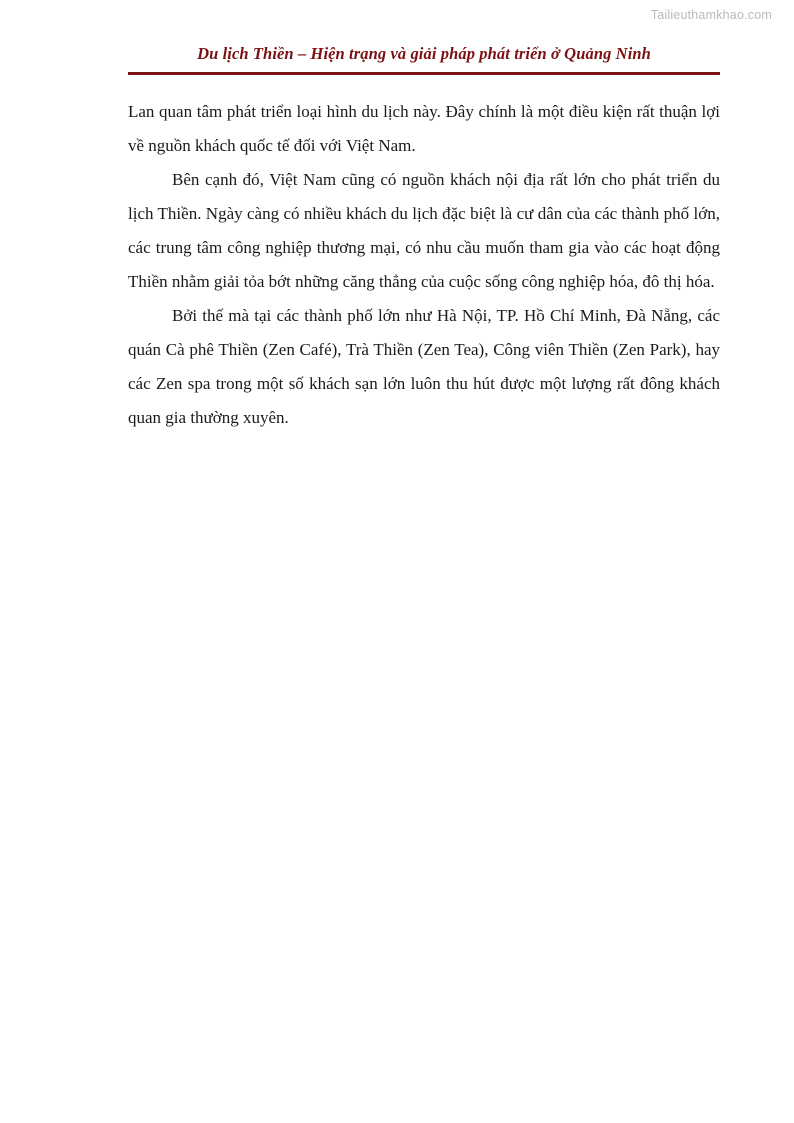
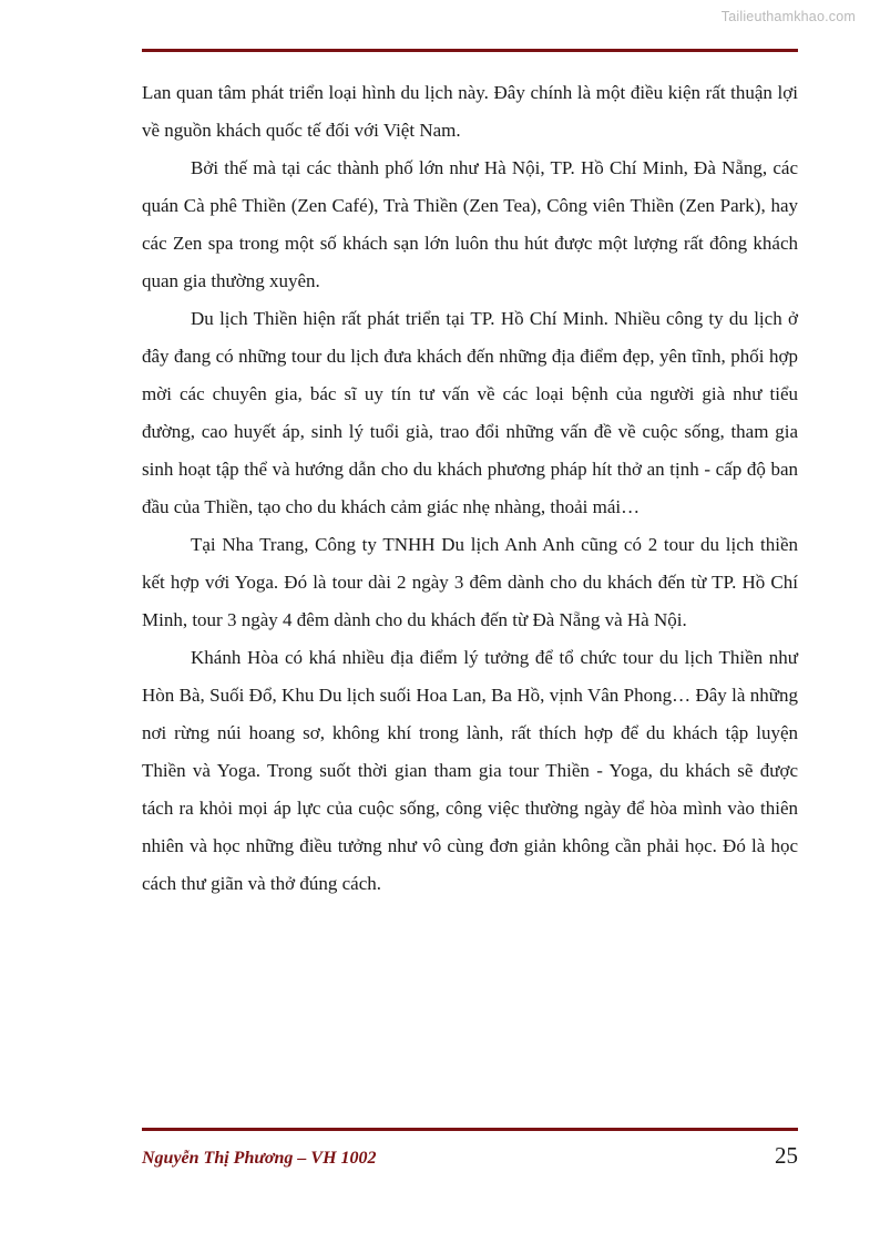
  Tailieuthamkhao.com
- Du lịch Thiền – Hiện trạng và giải pháp phát triển ở Quảng Ninh
  Lan quan tâm phát triển loại hình du lịch này. Đây chính là một điều kiện rất thuận lợi về nguồn khách quốc tế đối với Việt Nam.
- Bên cạnh đó, Việt Nam cũng có nguồn khách nội địa rất lớn cho phát triển du lịch Thiền. Ngày càng có nhiều khách du lịch đặc biệt là cư dân của các thành phố lớn, các trung tâm công nghiệp thương mại, có nhu cầu muốn tham gia vào các hoạt động Thiền nhằm giải tỏa bớt những căng thẳng của cuộc sống công nghiệp hóa, đô thị hóa.
  Bởi thế mà tại các thành phố lớn như Hà Nội, TP. Hồ Chí Minh, Đà Nẵng, các quán Cà phê Thiền (Zen Café), Trà Thiền (Zen Tea), Công viên Thiền (Zen Park), hay các Zen spa trong một số khách sạn lớn luôn thu hút được một lượng rất đông khách quan gia thường xuyên.
+ Du lịch Thiền hiện rất phát triển tại TP. Hồ Chí Minh. Nhiều công ty du lịch ở đây đang có những tour du lịch đưa khách đến những địa điểm đẹp, yên tĩnh, phối hợp mời các chuyên gia, bác sĩ uy tín tư vấn về các loại bệnh của người già như tiểu đường, cao huyết áp, sinh lý tuổi già, trao đổi những vấn đề về cuộc sống, tham gia sinh hoạt tập thể và hướng dẫn cho du khách phương pháp hít thở an tịnh - cấp độ ban đầu của Thiền, tạo cho du khách cảm giác nhẹ nhàng, thoải mái…
+ Tại Nha Trang, Công ty TNHH Du lịch Anh Anh cũng có 2 tour du lịch thiền kết hợp với Yoga. Đó là tour dài 2 ngày 3 đêm dành cho du khách đến từ TP. Hồ Chí Minh, tour 3 ngày 4 đêm dành cho du khách đến từ Đà Nẵng và Hà Nội.
+ Khánh Hòa có khá nhiều địa điểm lý tưởng để tổ chức tour du lịch Thiền như Hòn Bà, Suối Đổ, Khu Du lịch suối Hoa Lan, Ba Hồ, vịnh Vân Phong… Đây là những nơi rừng núi hoang sơ, không khí trong lành, rất thích hợp để du khách tập luyện Thiền và Yoga. Trong suốt thời gian tham gia tour Thiền - Yoga, du khách sẽ được tách ra khỏi mọi áp lực của cuộc sống, công việc thường ngày để hòa mình vào thiên nhiên và học những điều tưởng như vô cùng đơn giản không cần phải học. Đó là học cách thư giãn và thở đúng cách.
+ Nguyễn Thị Phương – VH 1002
+ 25
